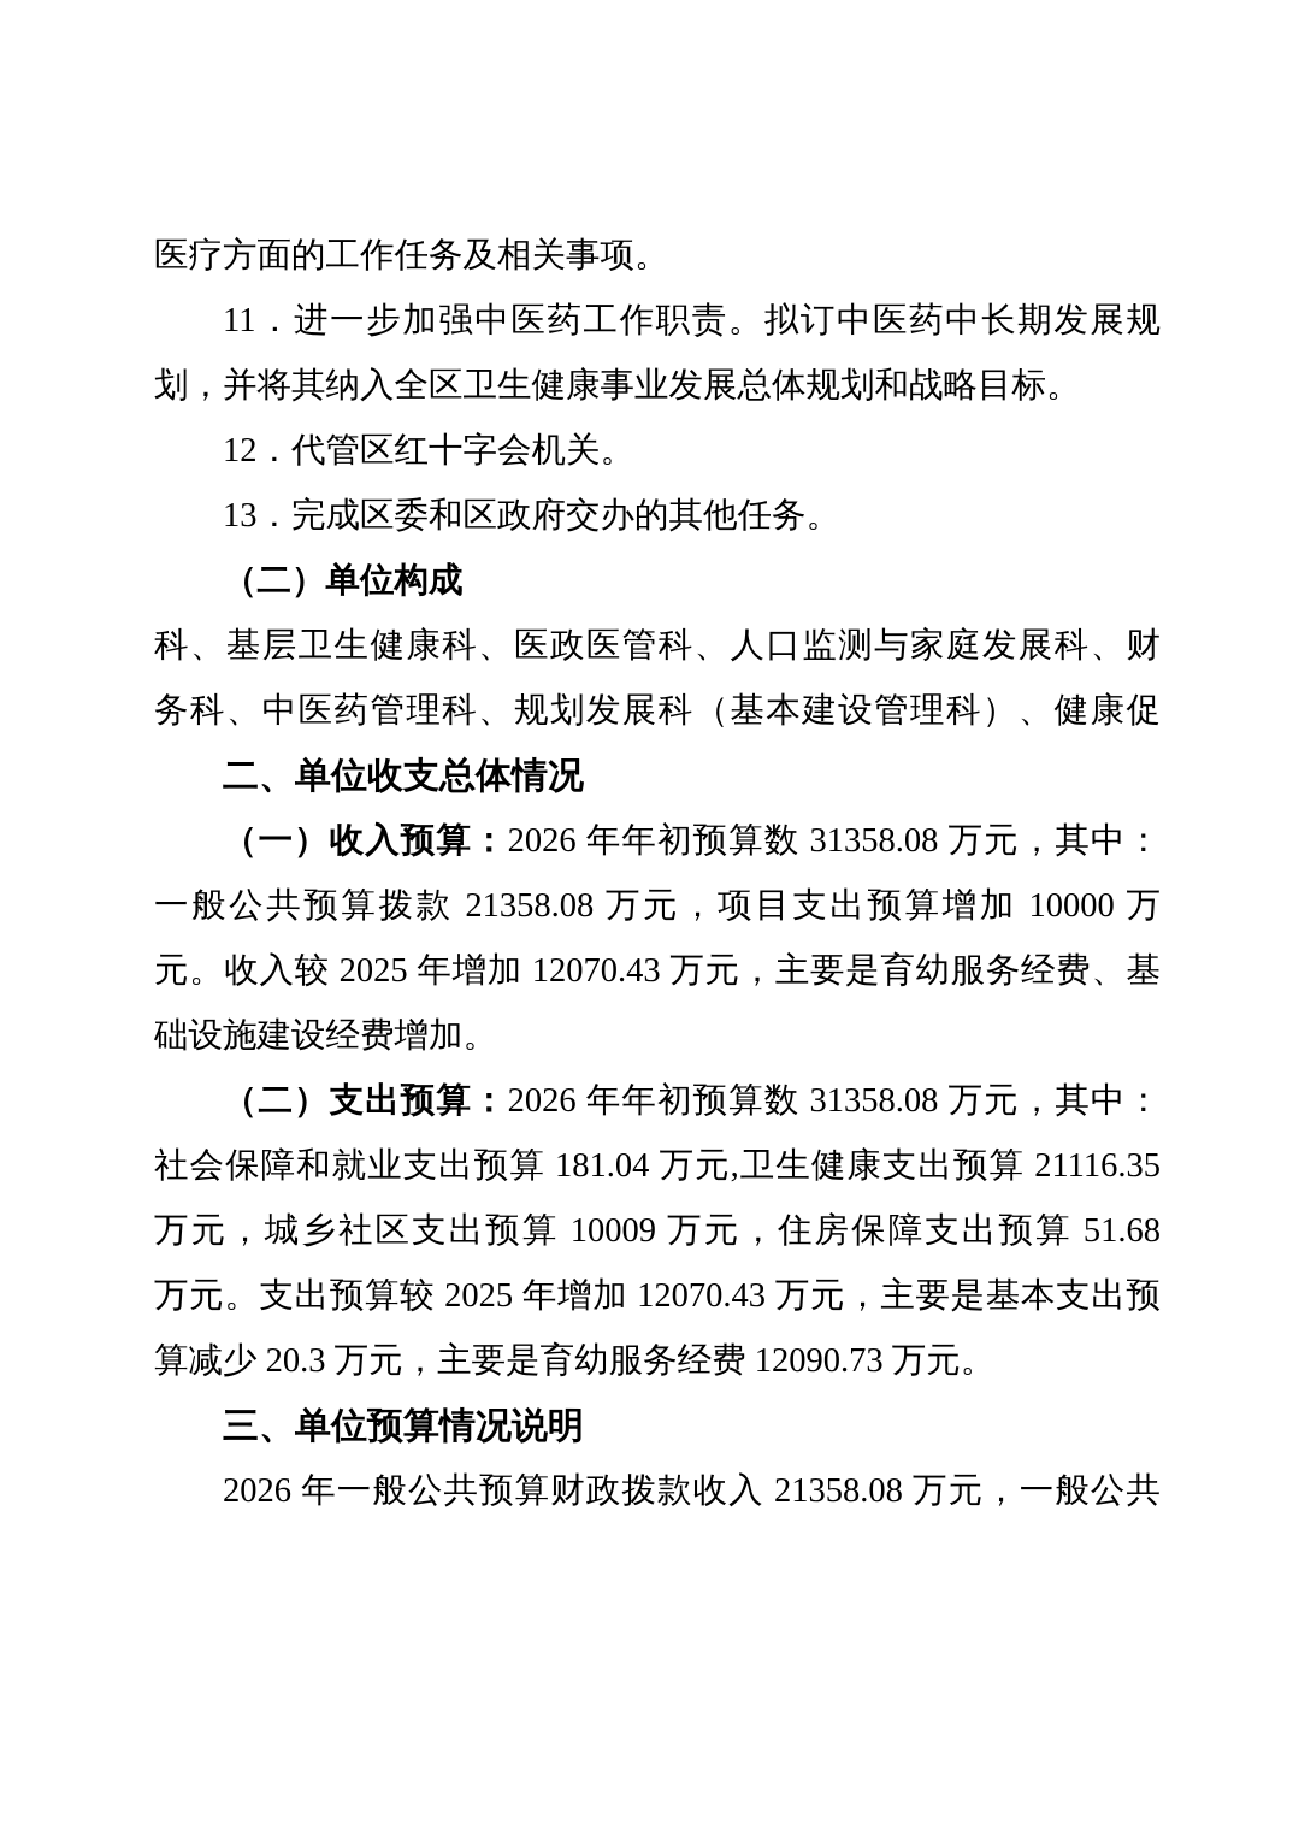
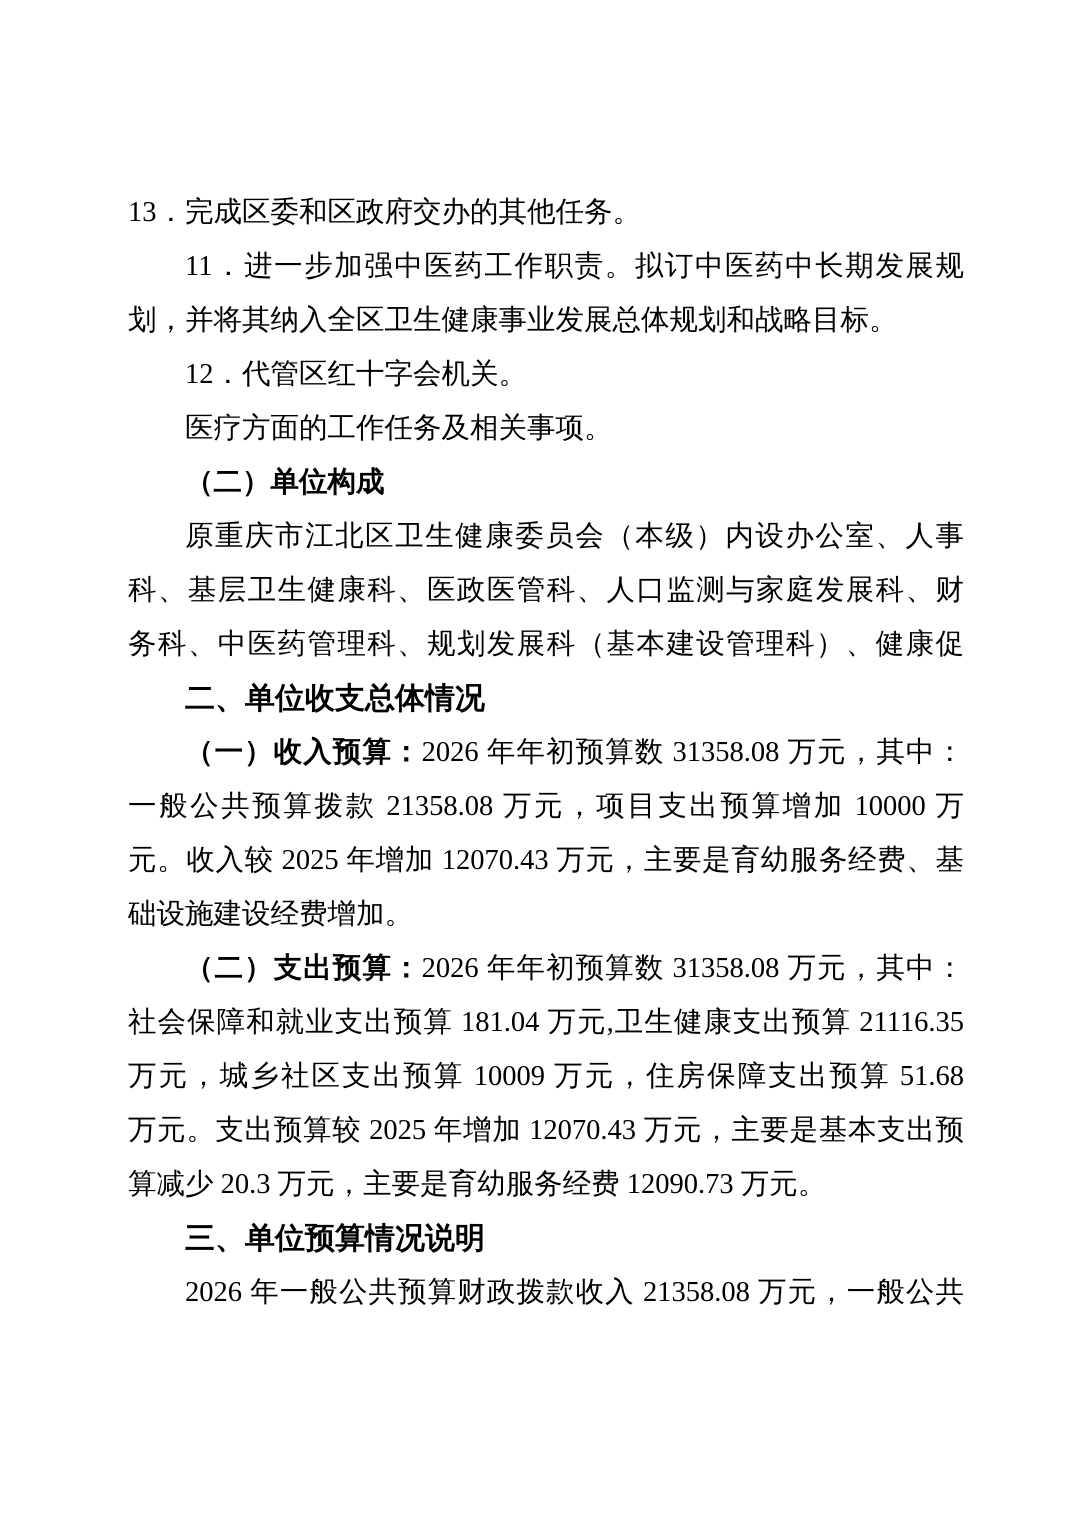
- 医疗方面的工作任务及相关事项。
+ 13．完成区委和区政府交办的其他任务。
  11．进一步加强中医药工作职责。拟订中医药中长期发展规
  划，并将其纳入全区卫生健康事业发展总体规划和战略目标。
  12．代管区红十字会机关。
- 13．完成区委和区政府交办的其他任务。
+ 医疗方面的工作任务及相关事项。
  （二）单位构成
+ 原重庆市江北区卫生健康委员会（本级）内设办公室、人事
  科、基层卫生健康科、医政医管科、人口监测与家庭发展科、财
  务科、中医药管理科、规划发展科（基本建设管理科）、健康促
  二、单位收支总体情况
  （一）收入预算：2026 年年初预算数 31358.08 万元，其中：
  一般公共预算拨款 21358.08 万元，项目支出预算增加 10000 万
  元。收入较 2025 年增加 12070.43 万元，主要是育幼服务经费、基
  础设施建设经费增加。
  （二）支出预算：2026 年年初预算数 31358.08 万元，其中：
  社会保障和就业支出预算 181.04 万元,卫生健康支出预算 21116.35
  万元，城乡社区支出预算 10009 万元，住房保障支出预算 51.68
  万元。支出预算较 2025 年增加 12070.43 万元，主要是基本支出预
  算减少 20.3 万元，主要是育幼服务经费 12090.73 万元。
  三、单位预算情况说明
  2026 年一般公共预算财政拨款收入 21358.08 万元，一般公共
